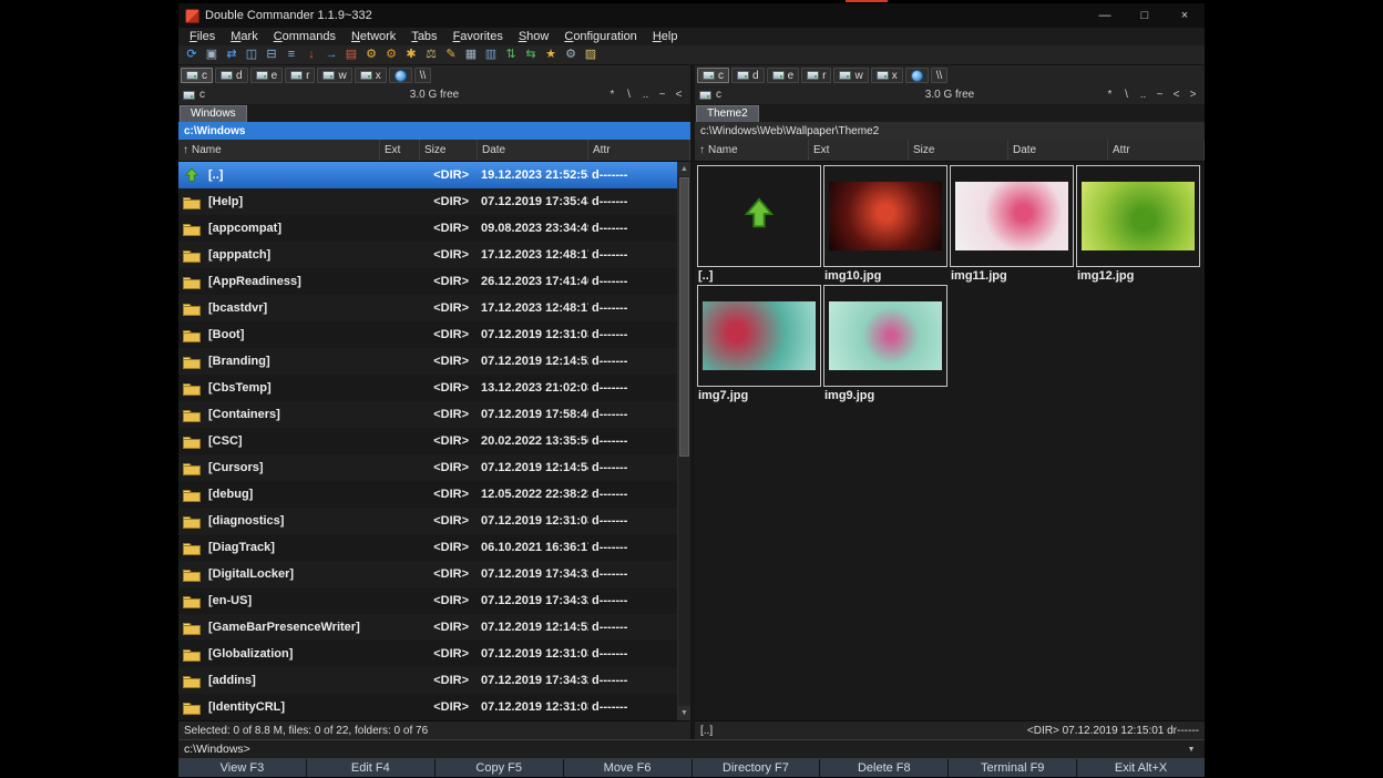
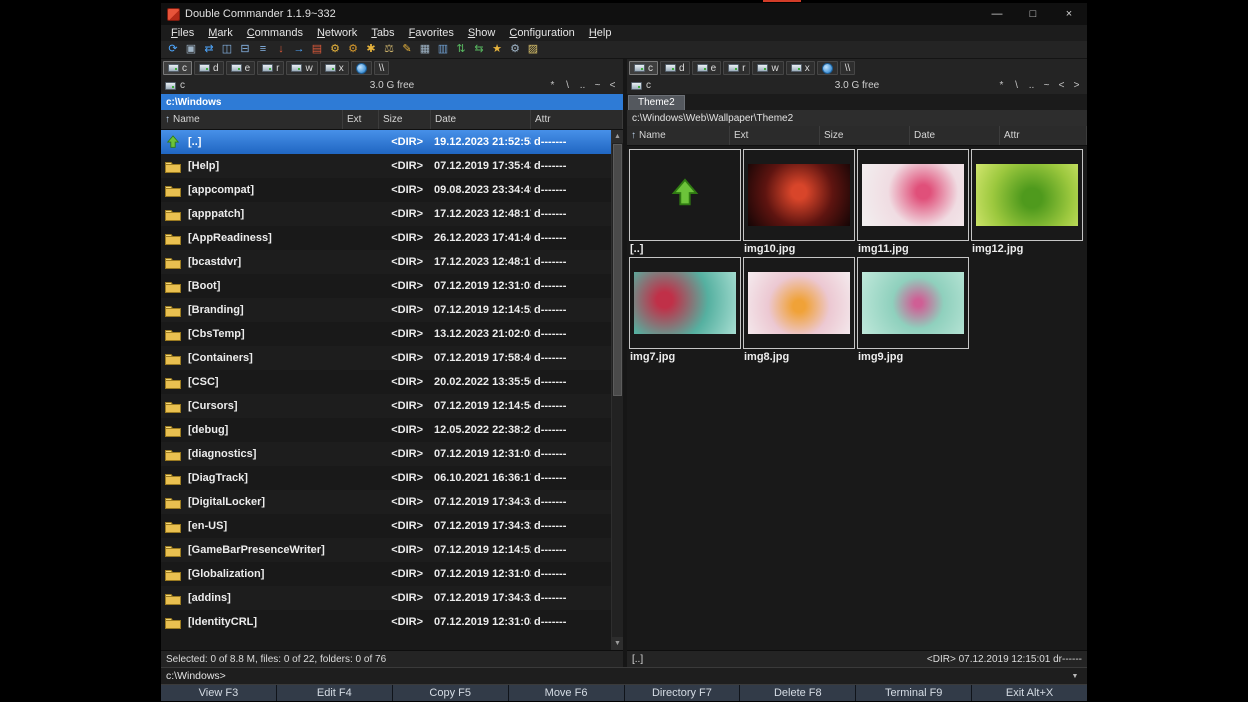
  Double Commander 1.1.9~332
  —
  □
  ×
  Files
  Mark
  Commands
  Network
  Tabs
  Favorites
  Show
  Configuration
  Help
  ⟳
  ▣
  ⇄
  ◫
  ⊟
  ≡
  ↓
  →
  ▤
  ⚙
  ⚙
  ✱
  ⚖
  ✎
  ▦
  ▥
  ⇅
  ⇆
  ★
  ⚙
  ▨
  c
  d
  e
  r
  w
  x
  \\
  c
  3.0 G free
  *
  \
  ..
  ~
  <
- Windows
  c:\Windows
  ↑
  Name
  Ext
  Size
  Date
  Attr
  [..]
  <DIR>
  19.12.2023 21:52:5
  d-------
  [Help]
  <DIR>
  07.12.2019 17:35:4
  d-------
  [appcompat]
  <DIR>
  09.08.2023 23:34:4
  d-------
  [apppatch]
  <DIR>
  17.12.2023 12:48:1
  d-------
  [AppReadiness]
  <DIR>
  26.12.2023 17:41:4
  d-------
  [bcastdvr]
  <DIR>
  17.12.2023 12:48:1
  d-------
  [Boot]
  <DIR>
  07.12.2019 12:31:0
  d-------
  [Branding]
  <DIR>
  07.12.2019 12:14:5
  d-------
  [CbsTemp]
  <DIR>
  13.12.2023 21:02:0
  d-------
  [Containers]
  <DIR>
  07.12.2019 17:58:4
  d-------
  [CSC]
  <DIR>
  20.02.2022 13:35:5
  d-------
  [Cursors]
  <DIR>
  07.12.2019 12:14:5
  d-------
  [debug]
  <DIR>
  12.05.2022 22:38:2
  d-------
  [diagnostics]
  <DIR>
  07.12.2019 12:31:0
  d-------
  [DiagTrack]
  <DIR>
  06.10.2021 16:36:1
  d-------
  [DigitalLocker]
  <DIR>
  07.12.2019 17:34:3
  d-------
  [en-US]
  <DIR>
  07.12.2019 17:34:3
  d-------
  [GameBarPresenceWriter]
  <DIR>
  07.12.2019 12:14:5
  d-------
  [Globalization]
  <DIR>
  07.12.2019 12:31:0
  d-------
  [addins]
  <DIR>
  07.12.2019 17:34:3
  d-------
  [IdentityCRL]
  <DIR>
  07.12.2019 12:31:0
  d-------
  Selected: 0 of 8.8 M, files: 0 of 22, folders: 0 of 76
  c
  d
  e
  r
  w
  x
  \\
  c
  3.0 G free
  *
  \
  ..
  ~
  <
  >
  Theme2
  c:\Windows\Web\Wallpaper\Theme2
  ↑
  Name
  Ext
  Size
  Date
  Attr
  [..]
  img10.jpg
  img11.jpg
  img12.jpg
  img7.jpg
+ img8.jpg
  img9.jpg
  [..]
  <DIR> 07.12.2019 12:15:01 dr------
  c:\Windows>
  View F3
  Edit F4
  Copy F5
  Move F6
  Directory F7
  Delete F8
  Terminal F9
  Exit Alt+X
